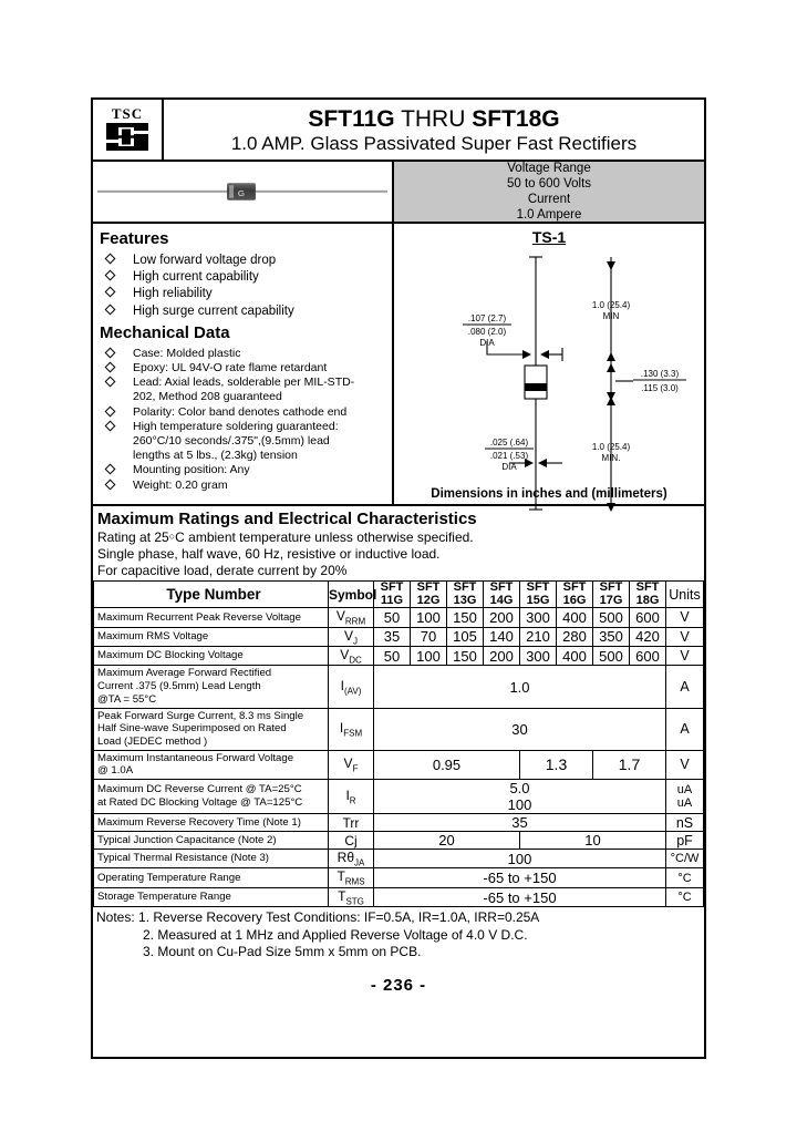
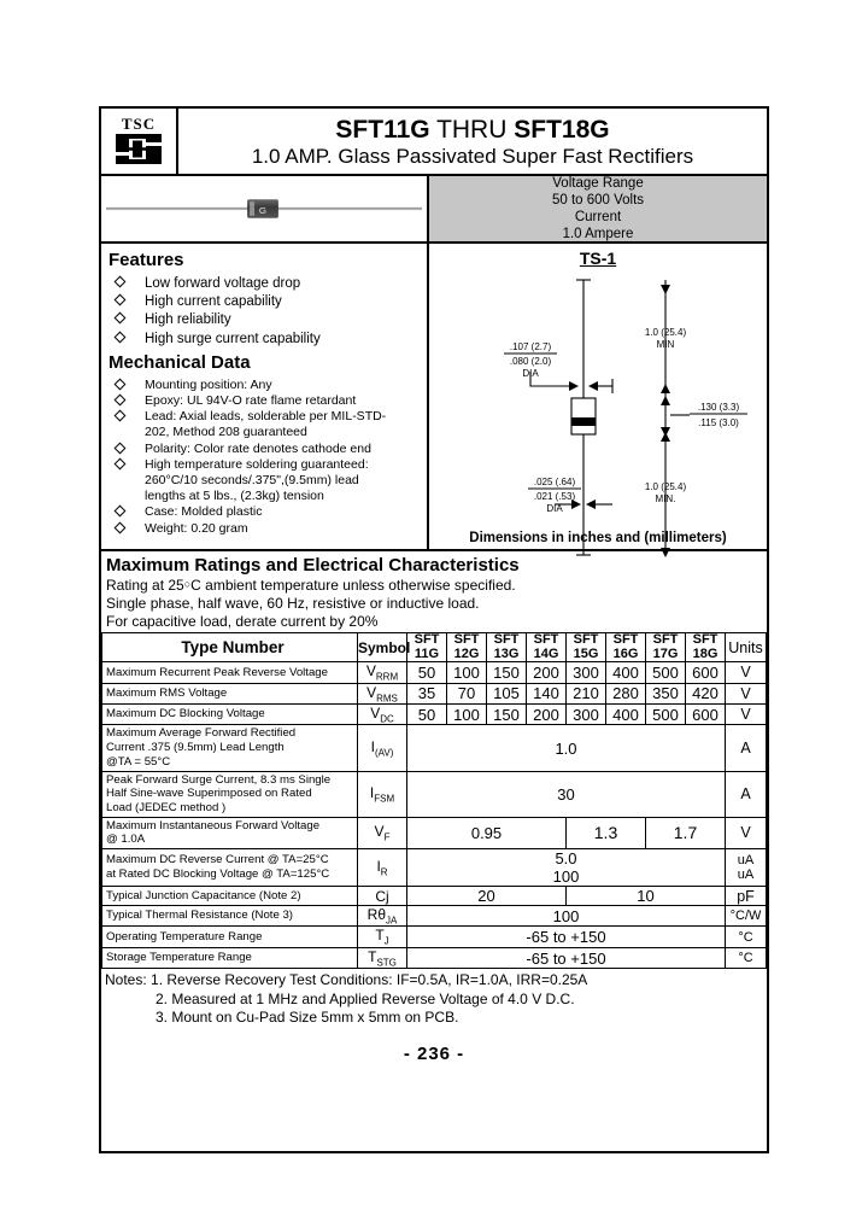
  TSC
  SFT11G THRU SFT18G
  1.0 AMP. Glass Passivated Super Fast Rectifiers
  G
  Voltage Range
  50 to 600 Volts
  Current
  1.0 Ampere
  Features
  Low forward voltage drop
  High current capability
  High reliability
  High surge current capability
  Mechanical Data
- Case: Molded plastic
+ Mounting position: Any
  Epoxy: UL 94V-O rate flame retardant
  Lead: Axial leads, solderable per MIL-STD-
  202, Method 208 guaranteed
- Polarity: Color band denotes cathode end
+ Polarity: Color rate denotes cathode end
  High temperature soldering guaranteed:
  260°C/10 seconds/.375",(9.5mm) lead
  lengths at 5 lbs., (2.3kg) tension
- Mounting position: Any
+ Case: Molded plastic
  Weight: 0.20 gram
  TS-1
  .107 (2.7)
  .080 (2.0)
  DIA
  .025 (.64)
  .021 (.53)
  DIA
  1.0 (25.4)
  MIN
  .130 (3.3)
  .115 (3.0)
  1.0 (25.4)
  MIN.
  Dimensions in inches and (millimeters)
  Maximum Ratings and Electrical Characteristics
  Rating at 25○C ambient temperature unless otherwise specified.
  Single phase, half wave, 60 Hz, resistive or inductive load.
  For capacitive load, derate current by 20%
  Type Number	Symbol	SFT11G	SFT12G	SFT13G	SFT14G	SFT15G	SFT16G	SFT17G	SFT18G	Units
  Maximum Recurrent Peak Reverse Voltage	VRRM	50	100	150	200	300	400	500	600	V
- Maximum RMS Voltage	VJ	35	70	105	140	210	280	350	420	V
+ Maximum RMS Voltage	VRMS	35	70	105	140	210	280	350	420	V
  Maximum DC Blocking Voltage	VDC	50	100	150	200	300	400	500	600	V
  Maximum Average Forward Rectified Current .375 (9.5mm) Lead Length @TA = 55°C	I(AV)	1.0	A
  Peak Forward Surge Current, 8.3 ms Single Half Sine-wave Superimposed on Rated Load (JEDEC method )	IFSM	30	A
  Maximum Instantaneous Forward Voltage @ 1.0A	VF	0.95	1.3	1.7	V
  Maximum DC Reverse Current @ TA=25°C at Rated DC Blocking Voltage @ TA=125°C	IR	5.0 100	uA uA
- Maximum Reverse Recovery Time (Note 1)	Trr	35	nS
  Typical Junction Capacitance (Note 2)	Cj	20	10	pF
  Typical Thermal Resistance (Note 3)	RθJA	100	°C/W
- Operating Temperature Range	TRMS	-65 to +150	°C
+ Operating Temperature Range	TJ	-65 to +150	°C
  Storage Temperature Range	TSTG	-65 to +150	°C
  Notes: 1. Reverse Recovery Test Conditions: IF=0.5A, IR=1.0A, IRR=0.25A
  2. Measured at 1 MHz and Applied Reverse Voltage of 4.0 V D.C.
  3. Mount on Cu-Pad Size 5mm x 5mm on PCB.
  - 236 -
